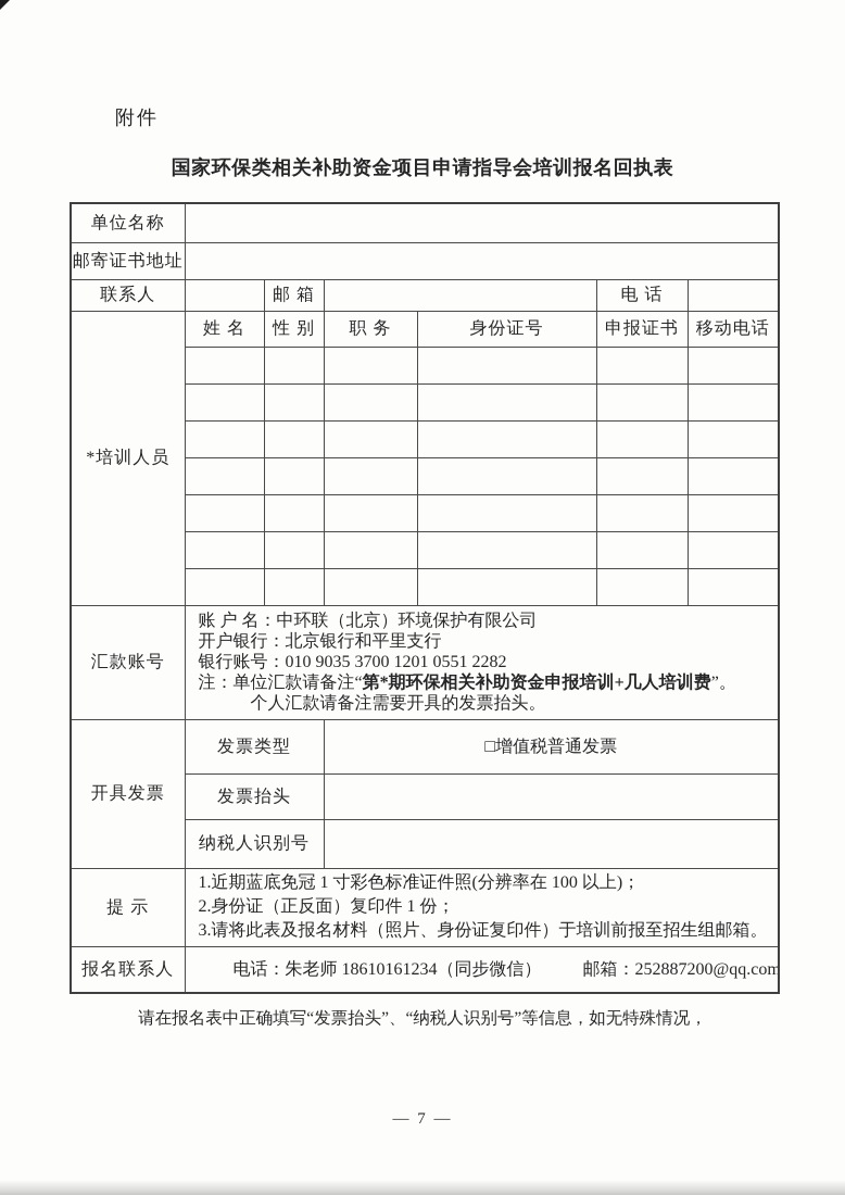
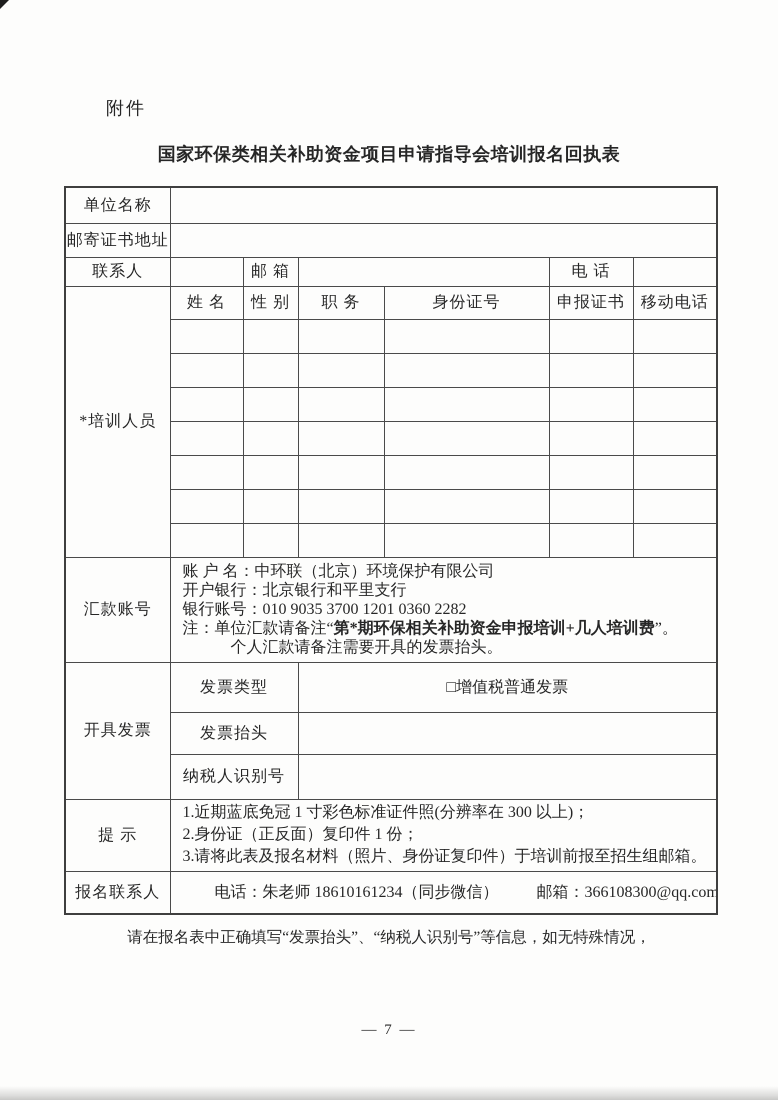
  附件
  国家环保类相关补助资金项目申请指导会培训报名回执表
  单位名称
  邮寄证书地址
  联系人		邮 箱		电 话
  *培训人员	姓 名	性 别	职 务	身份证号	申报证书	移动电话
- 汇款账号	账 户 名：中环联（北京）环境保护有限公司 开户银行：北京银行和平里支行 银行账号：010 9035 3700 1201 0551 2282 注：单位汇款请备注“第*期环保相关补助资金申报培训+几人培训费”。 个人汇款请备注需要开具的发票抬头。
+ 汇款账号	账 户 名：中环联（北京）环境保护有限公司 开户银行：北京银行和平里支行 银行账号：010 9035 3700 1201 0360 2282 注：单位汇款请备注“第*期环保相关补助资金申报培训+几人培训费”。 个人汇款请备注需要开具的发票抬头。
  开具发票	发票类型	□增值税普通发票
  发票抬头
  纳税人识别号
- 提 示	1.近期蓝底免冠 1 寸彩色标准证件照(分辨率在 100 以上)； 2.身份证（正反面）复印件 1 份； 3.请将此表及报名材料（照片、身份证复印件）于培训前报至招生组邮箱。
+ 提 示	1.近期蓝底免冠 1 寸彩色标准证件照(分辨率在 300 以上)； 2.身份证（正反面）复印件 1 份； 3.请将此表及报名材料（照片、身份证复印件）于培训前报至招生组邮箱。
- 报名联系人	电话：朱老师 18610161234（同步微信） 邮箱：252887200@qq.com
+ 报名联系人	电话：朱老师 18610161234（同步微信） 邮箱：366108300@qq.com
  请在报名表中正确填写“发票抬头”、“纳税人识别号”等信息，如无特殊情况，
  — 7 —
